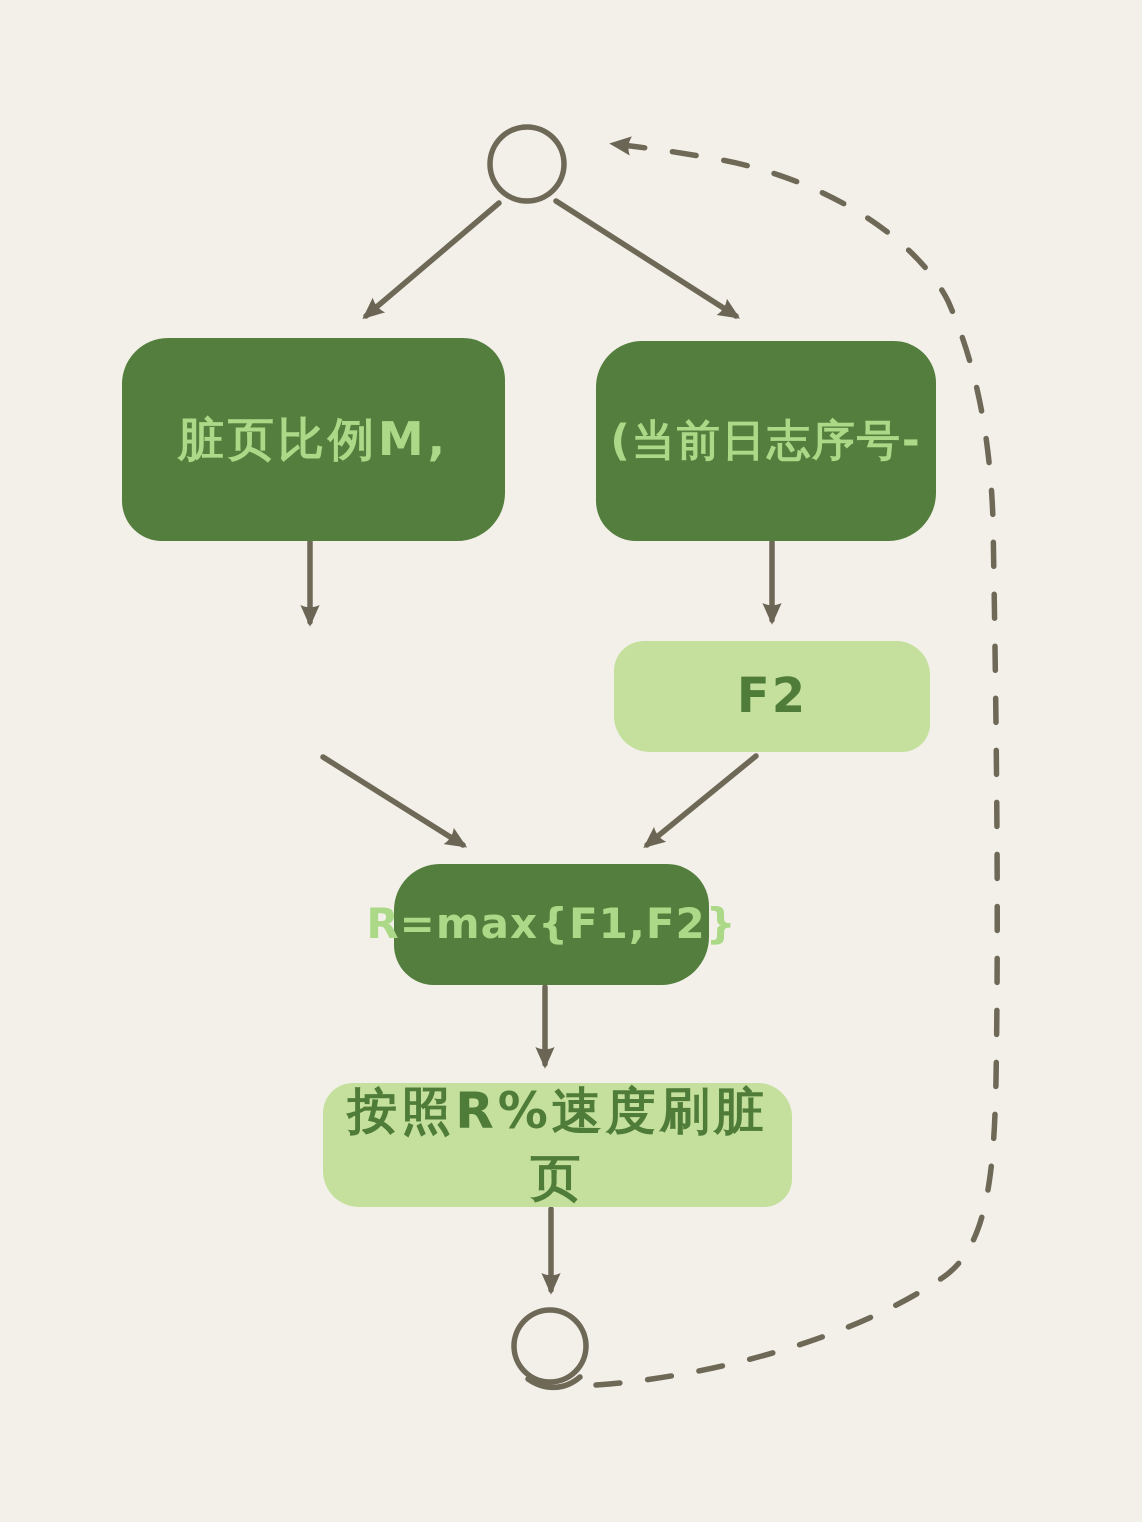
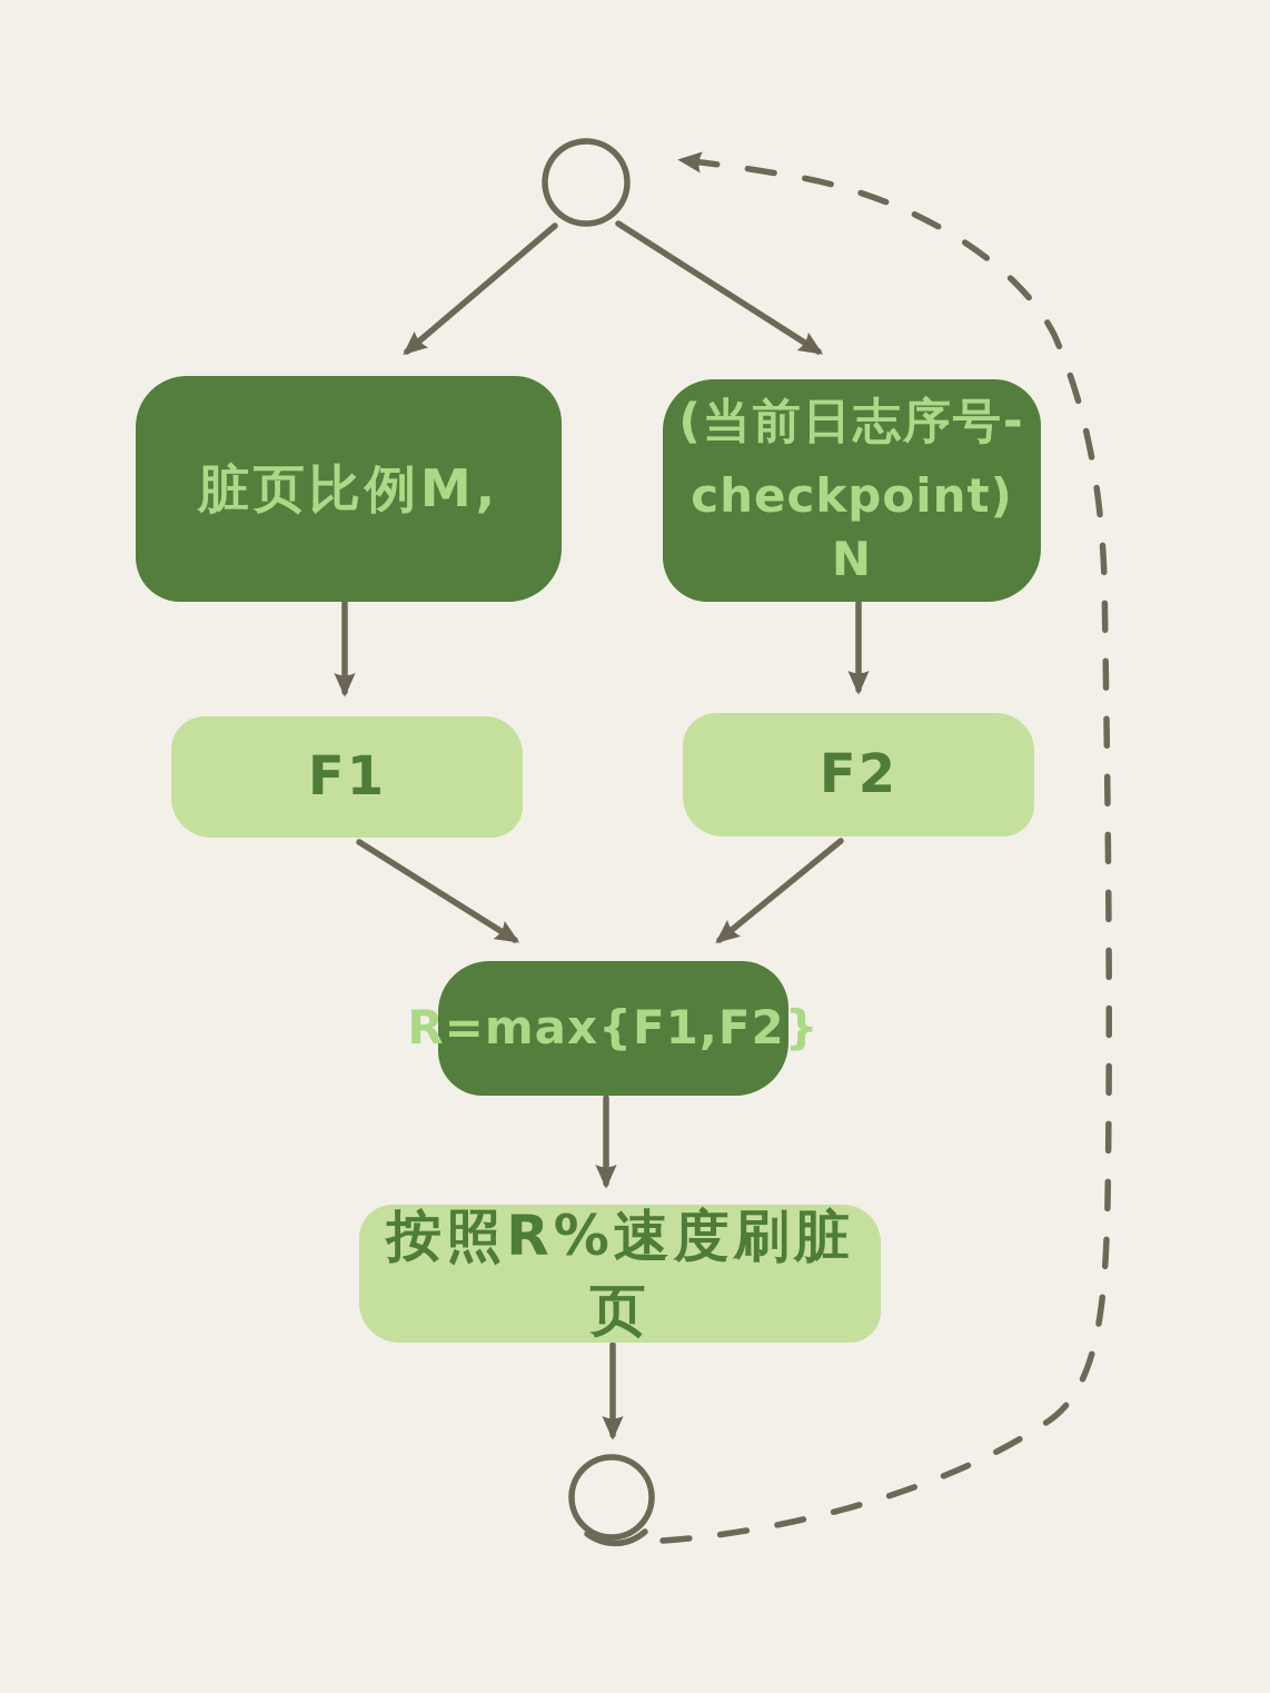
  脏页比例M,
  (当前日志序号-
+ checkpoint) N
+ F1
  F2
  R=max{F1,F2}
  按照R%速度刷脏页
